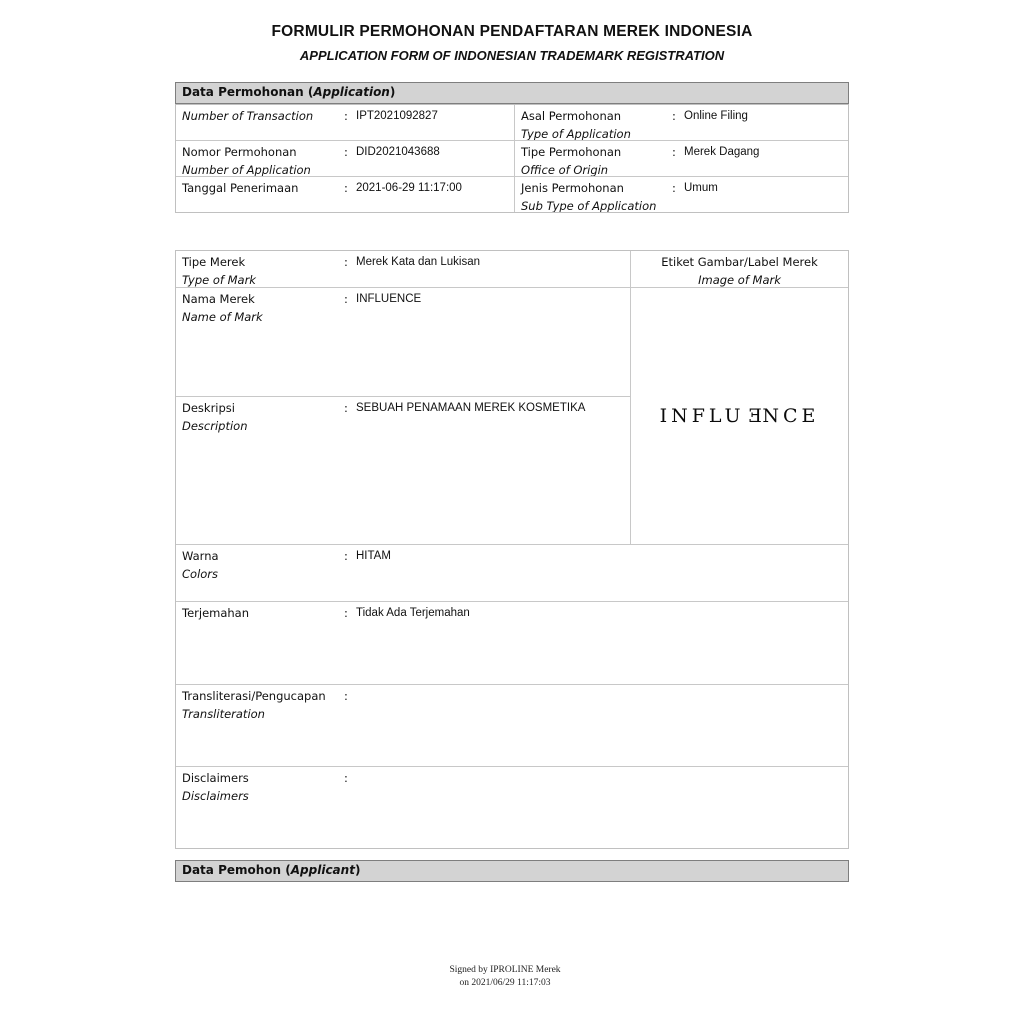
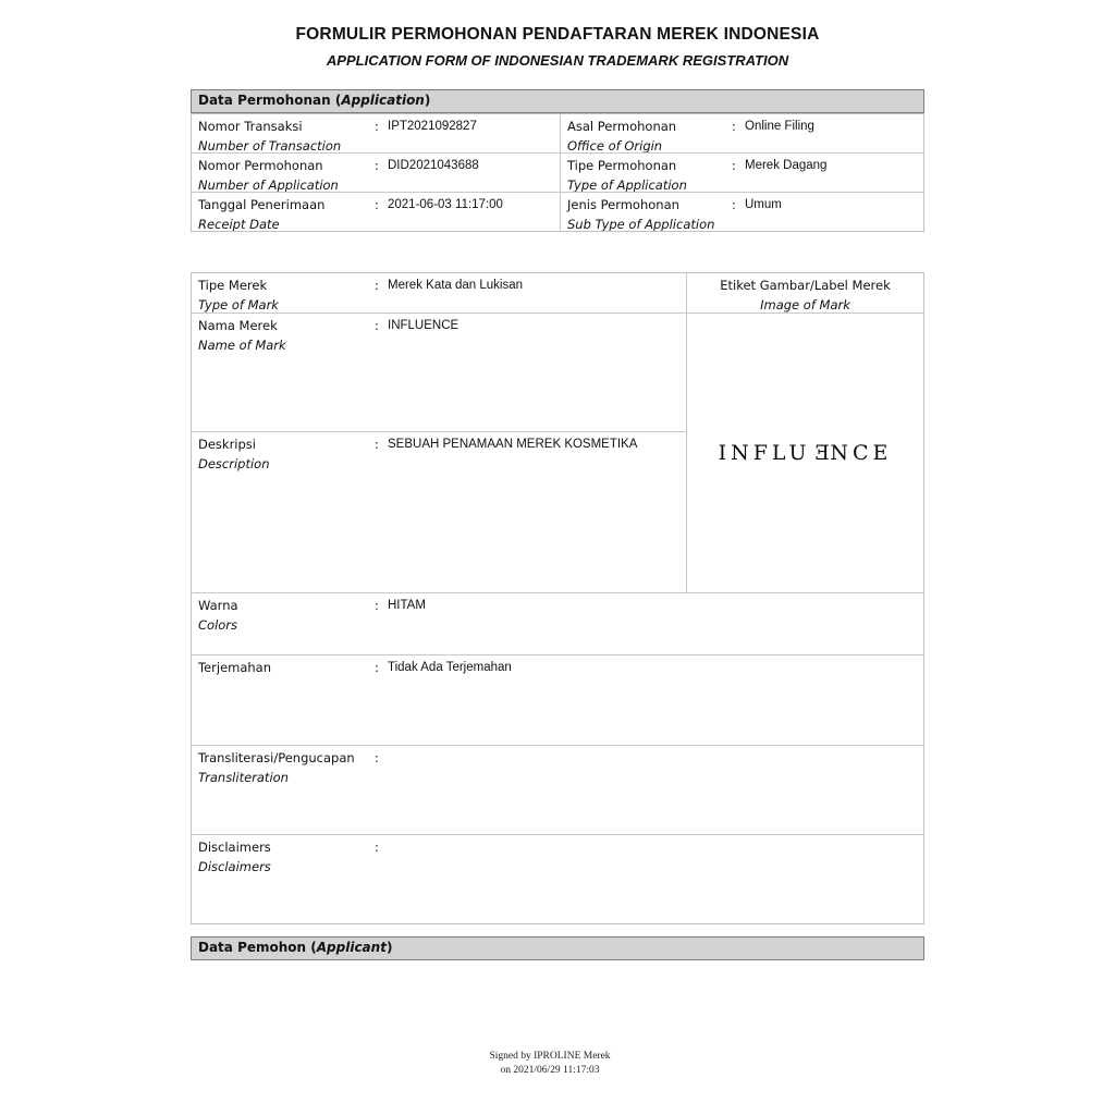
  FORMULIR PERMOHONAN PENDAFTARAN MEREK INDONESIA
  APPLICATION FORM OF INDONESIAN TRADEMARK REGISTRATION
  Data Permohonan (Application)
+ Nomor Transaksi
  Number of Transaction
  :
  IPT2021092827
  Asal Permohonan
- Type of Application
+ Office of Origin
  :
  Online Filing
  Nomor Permohonan
  Number of Application
  :
  DID2021043688
  Tipe Permohonan
- Office of Origin
+ Type of Application
  :
  Merek Dagang
  Tanggal Penerimaan
+ Receipt Date
  :
- 2021-06-29 11:17:00
+ 2021-06-03 11:17:00
  Jenis Permohonan
  Sub Type of Application
  :
  Umum
  Tipe Merek
  Type of Mark
  :
  Merek Kata dan Lukisan
  Nama Merek
  Name of Mark
  :
  INFLUENCE
  Deskripsi
  Description
  :
  SEBUAH PENAMAAN MEREK KOSMETIKA
  Etiket Gambar/Label Merek
  Image of Mark
  Warna
  Colors
  :
  HITAM
  Terjemahan
  :
  Tidak Ada Terjemahan
  Transliterasi/Pengucapan
  Transliteration
  :
  Disclaimers
  Disclaimers
  :
  Data Pemohon (Applicant)
  Signed by IPROLINE Merek
  on 2021/06/29 11:17:03
